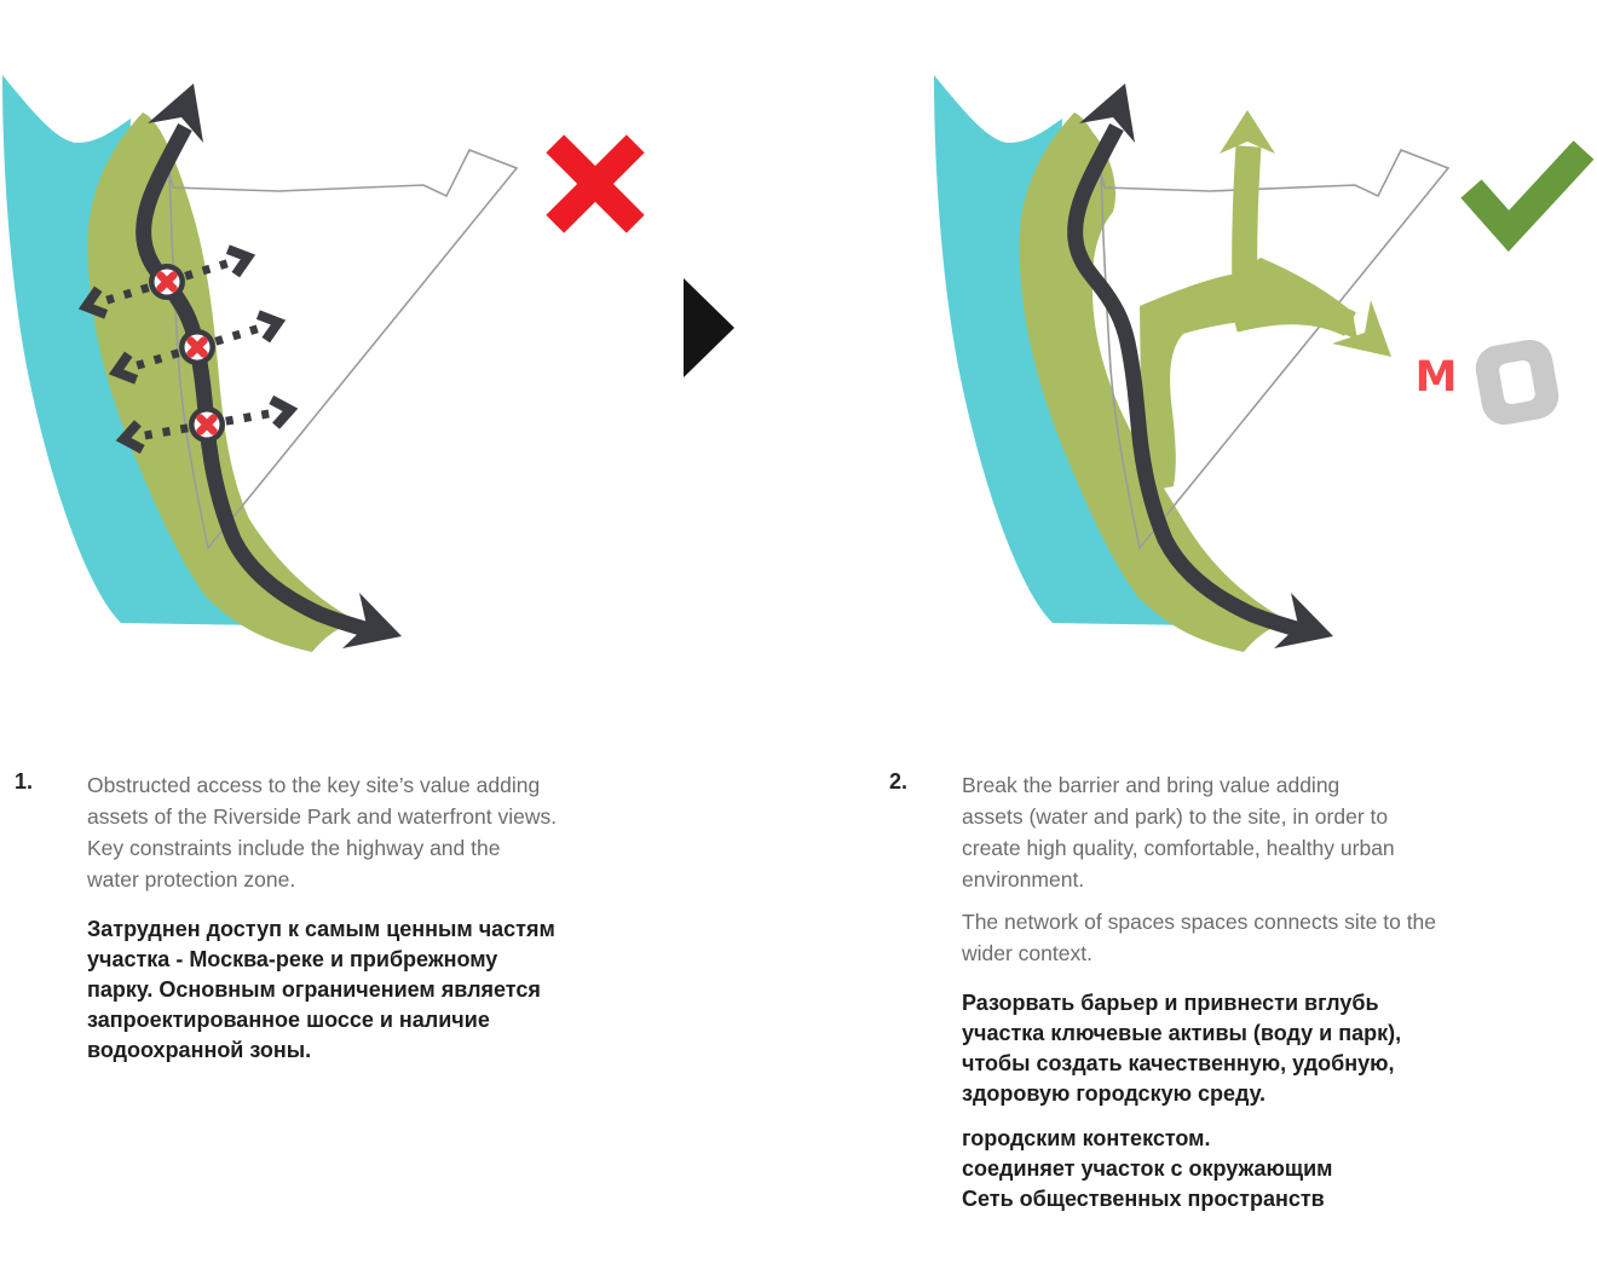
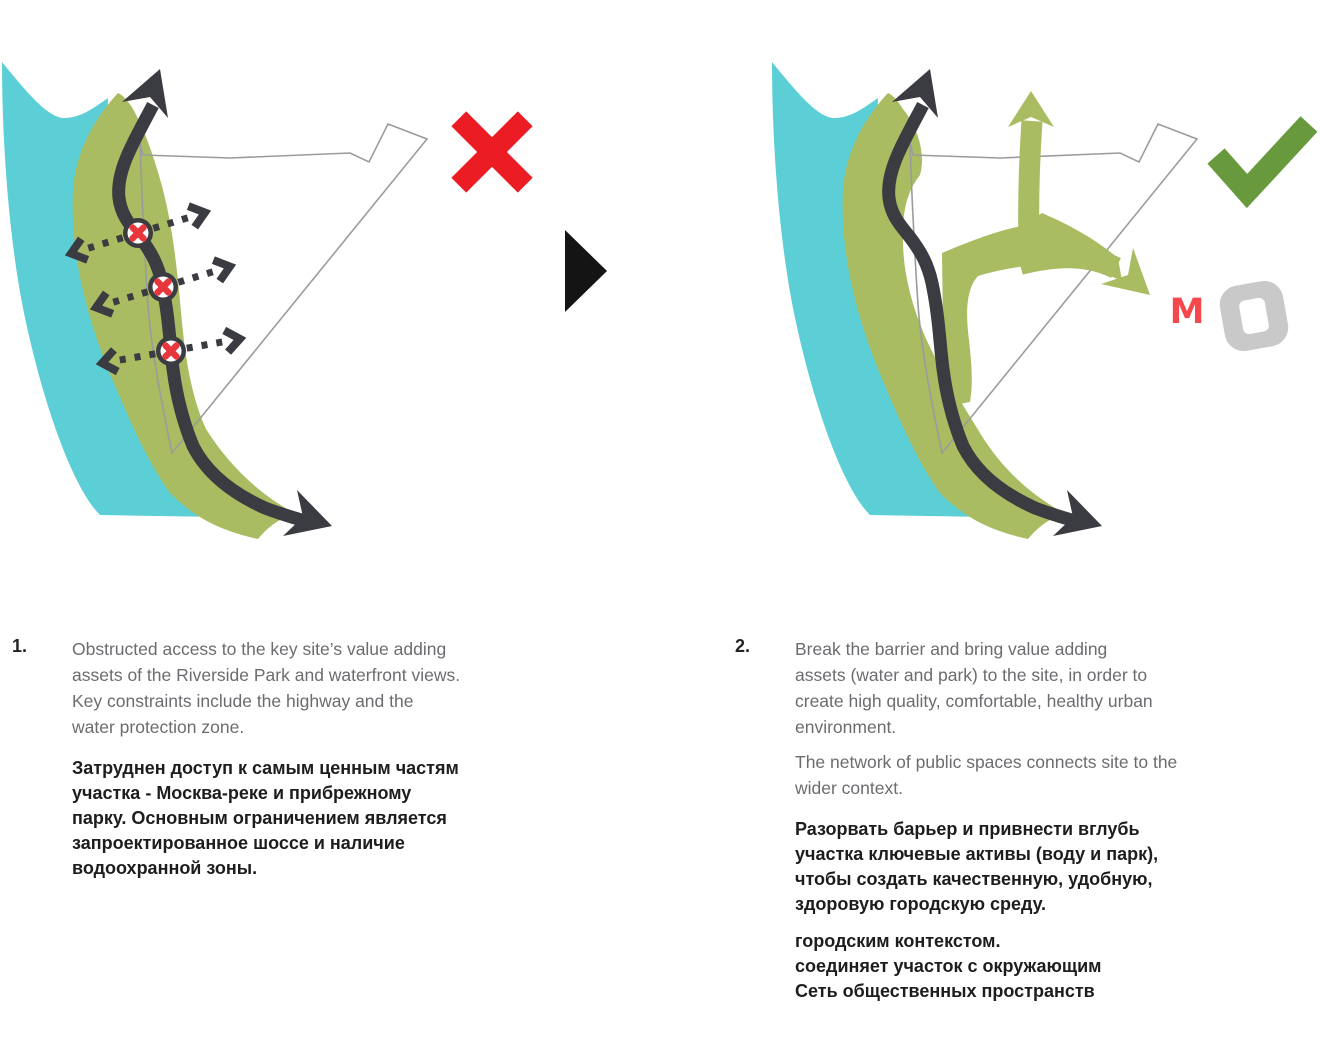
  М
  1.
  Obstructed access to the key site’s value adding
  assets of the Riverside Park and waterfront views.
  Key constraints include the highway and the
  water protection zone.
  Затруднен доступ к самым ценным частям
  участка - Москва-реке и прибрежному
  парку. Основным ограничением является
  запроектированное шоссе и наличие
  водоохранной зоны.
  2.
  Break the barrier and bring value adding
  assets (water and park) to the site, in order to
  create high quality, comfortable, healthy urban
  environment.
- The network of spaces spaces connects site to the
+ The network of public spaces connects site to the
  wider context.
  Разорвать барьер и привнести вглубь
  участка ключевые активы (воду и парк),
  чтобы создать качественную, удобную,
  здоровую городскую среду.
  городским контекстом.
  соединяет участок с окружающим
  Сеть общественных пространств
